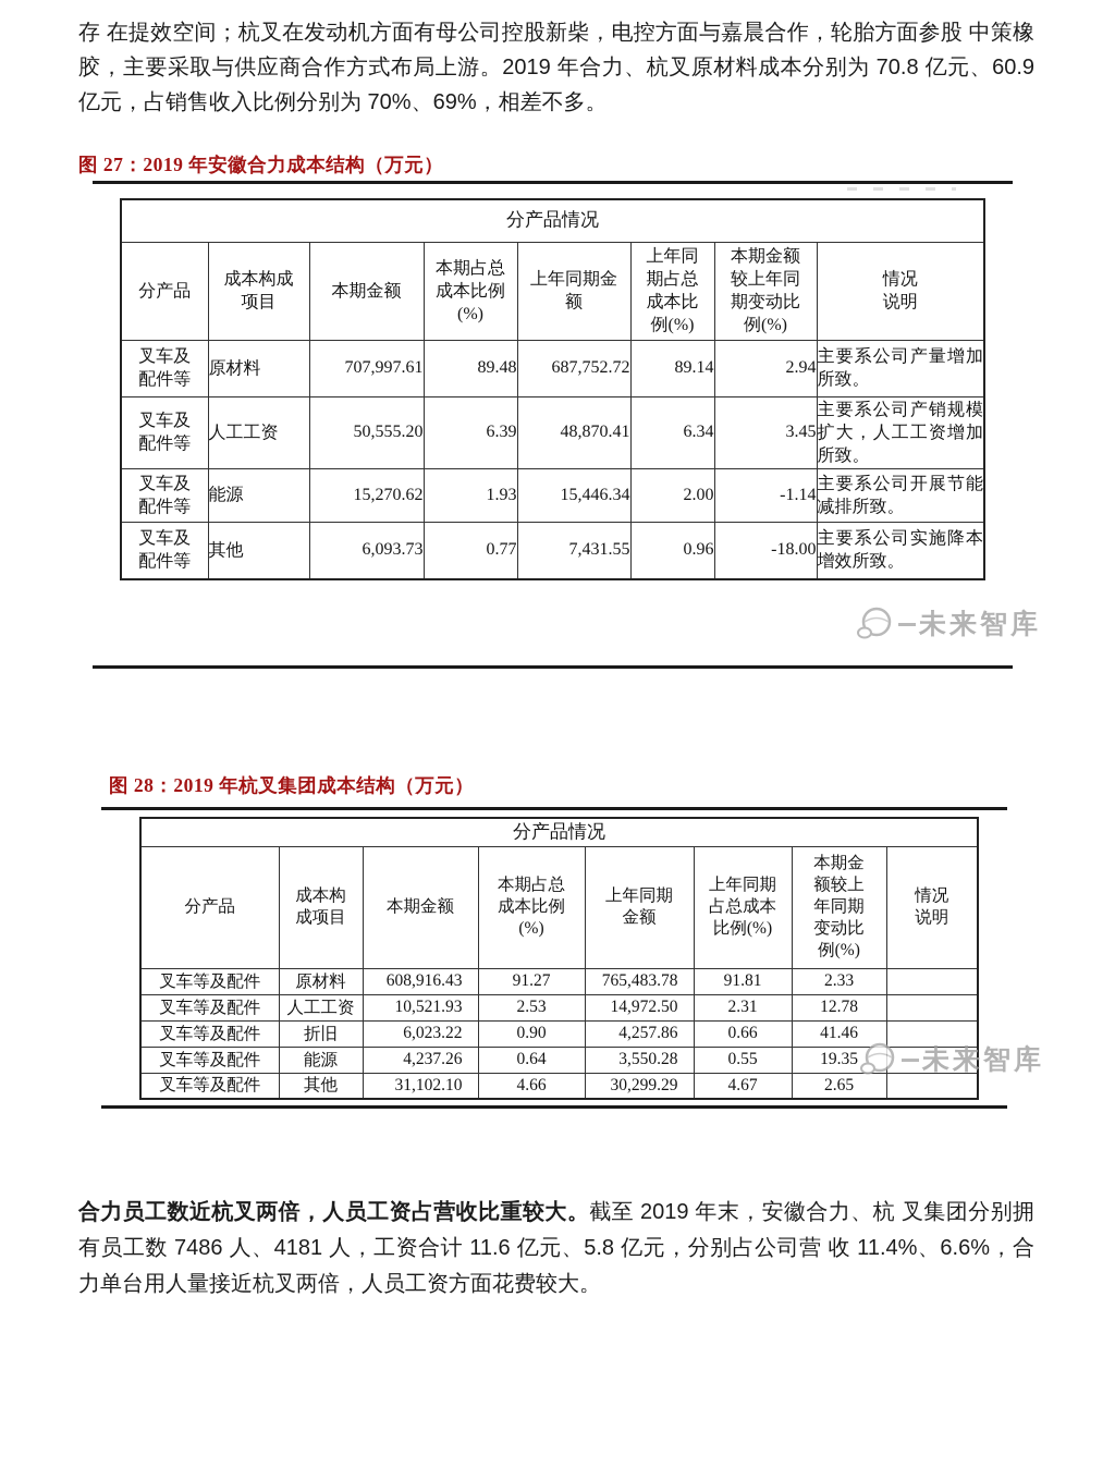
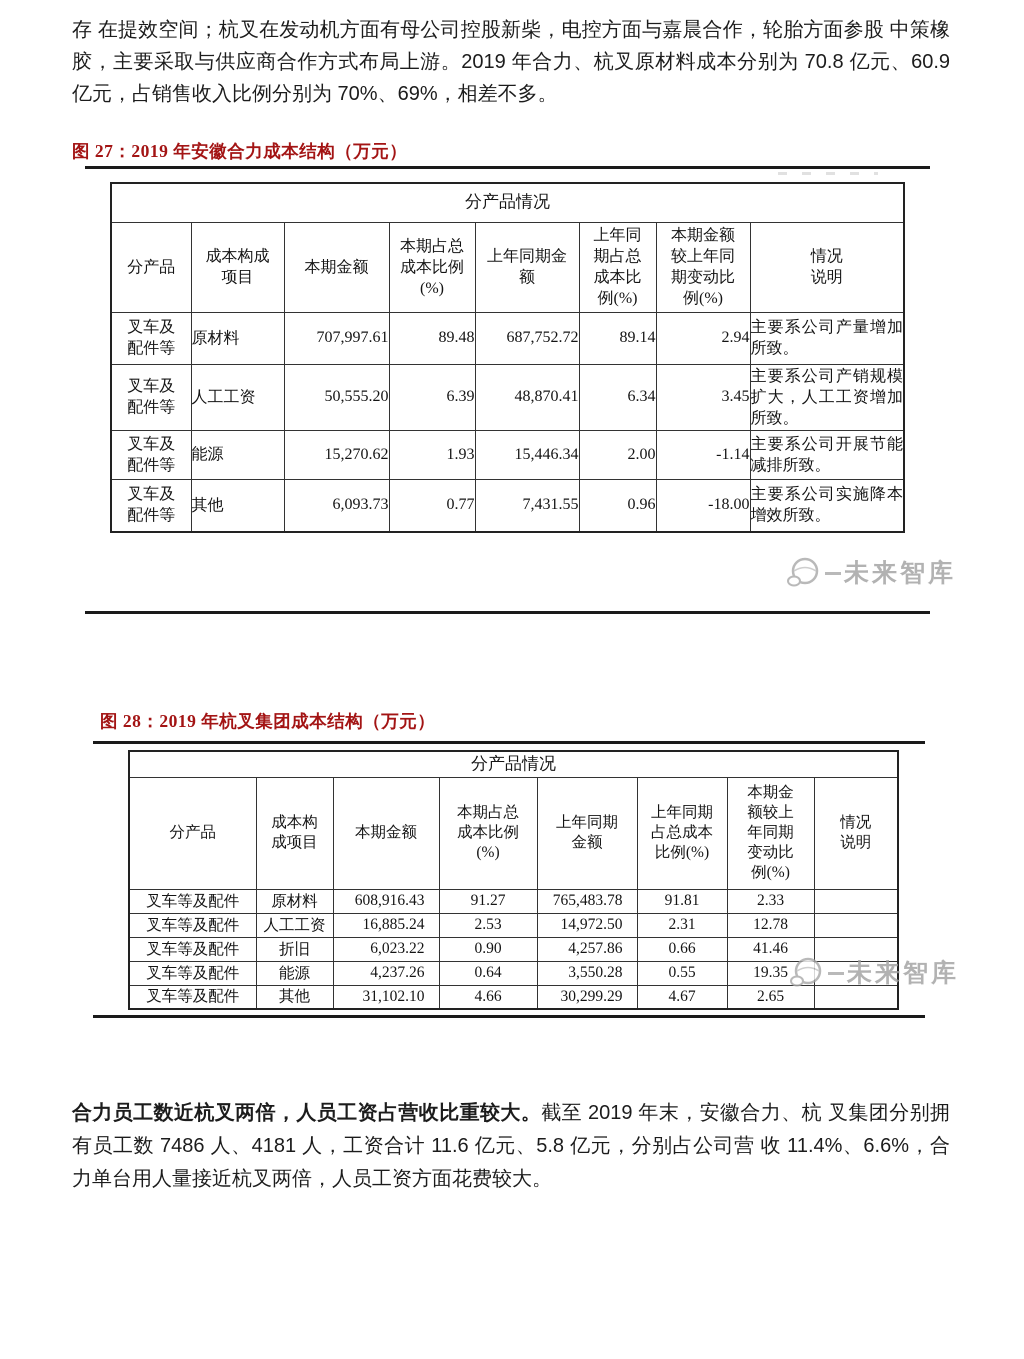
  存 在提效空间；杭叉在发动机方面有母公司控股新柴，电控方面与嘉晨合作，轮胎方面参股 中策橡胶，主要采取与供应商合作方式布局上游。2019 年合力、杭叉原材料成本分别为 70.8 亿元、60.9 亿元，占销售收入比例分别为 70%、69%，相差不多。
  图 27：2019 年安徽合力成本结构（万元）
  分产品情况
  分产品	成本构成 项目	本期金额	本期占总 成本比例 (%)	上年同期金 额	上年同 期占总 成本比 例(%)	本期金额 较上年同 期变动比 例(%)	情况 说明
  叉车及 配件等	原材料	707,997.61	89.48	687,752.72	89.14	2.94	主要系公司产量增加所致。
  叉车及 配件等	人工工资	50,555.20	6.39	48,870.41	6.34	3.45	主要系公司产销规模扩大，人工工资增加所致。
  叉车及 配件等	能源	15,270.62	1.93	15,446.34	2.00	-1.14	主要系公司开展节能减排所致。
  叉车及 配件等	其他	6,093.73	0.77	7,431.55	0.96	-18.00	主要系公司实施降本增效所致。
  图 28：2019 年杭叉集团成本结构（万元）
  分产品情况
  分产品	成本构 成项目	本期金额	本期占总 成本比例 (%)	上年同期 金额	上年同期 占总成本 比例(%)	本期金 额较上 年同期 变动比 例(%)	情况 说明
  叉车等及配件	原材料	608,916.43	91.27	765,483.78	91.81	2.33
- 叉车等及配件	人工工资	10,521.93	2.53	14,972.50	2.31	12.78
+ 叉车等及配件	人工工资	16,885.24	2.53	14,972.50	2.31	12.78
  叉车等及配件	折旧	6,023.22	0.90	4,257.86	0.66	41.46
  叉车等及配件	能源	4,237.26	0.64	3,550.28	0.55	19.35
  叉车等及配件	其他	31,102.10	4.66	30,299.29	4.67	2.65
  未来智库
  未来智库
  合力员工数近杭叉两倍，人员工资占营收比重较大。截至 2019 年末，安徽合力、杭 叉集团分别拥有员工数 7486 人、4181 人，工资合计 11.6 亿元、5.8 亿元，分别占公司营 收 11.4%、6.6%，合力单台用人量接近杭叉两倍，人员工资方面花费较大。
